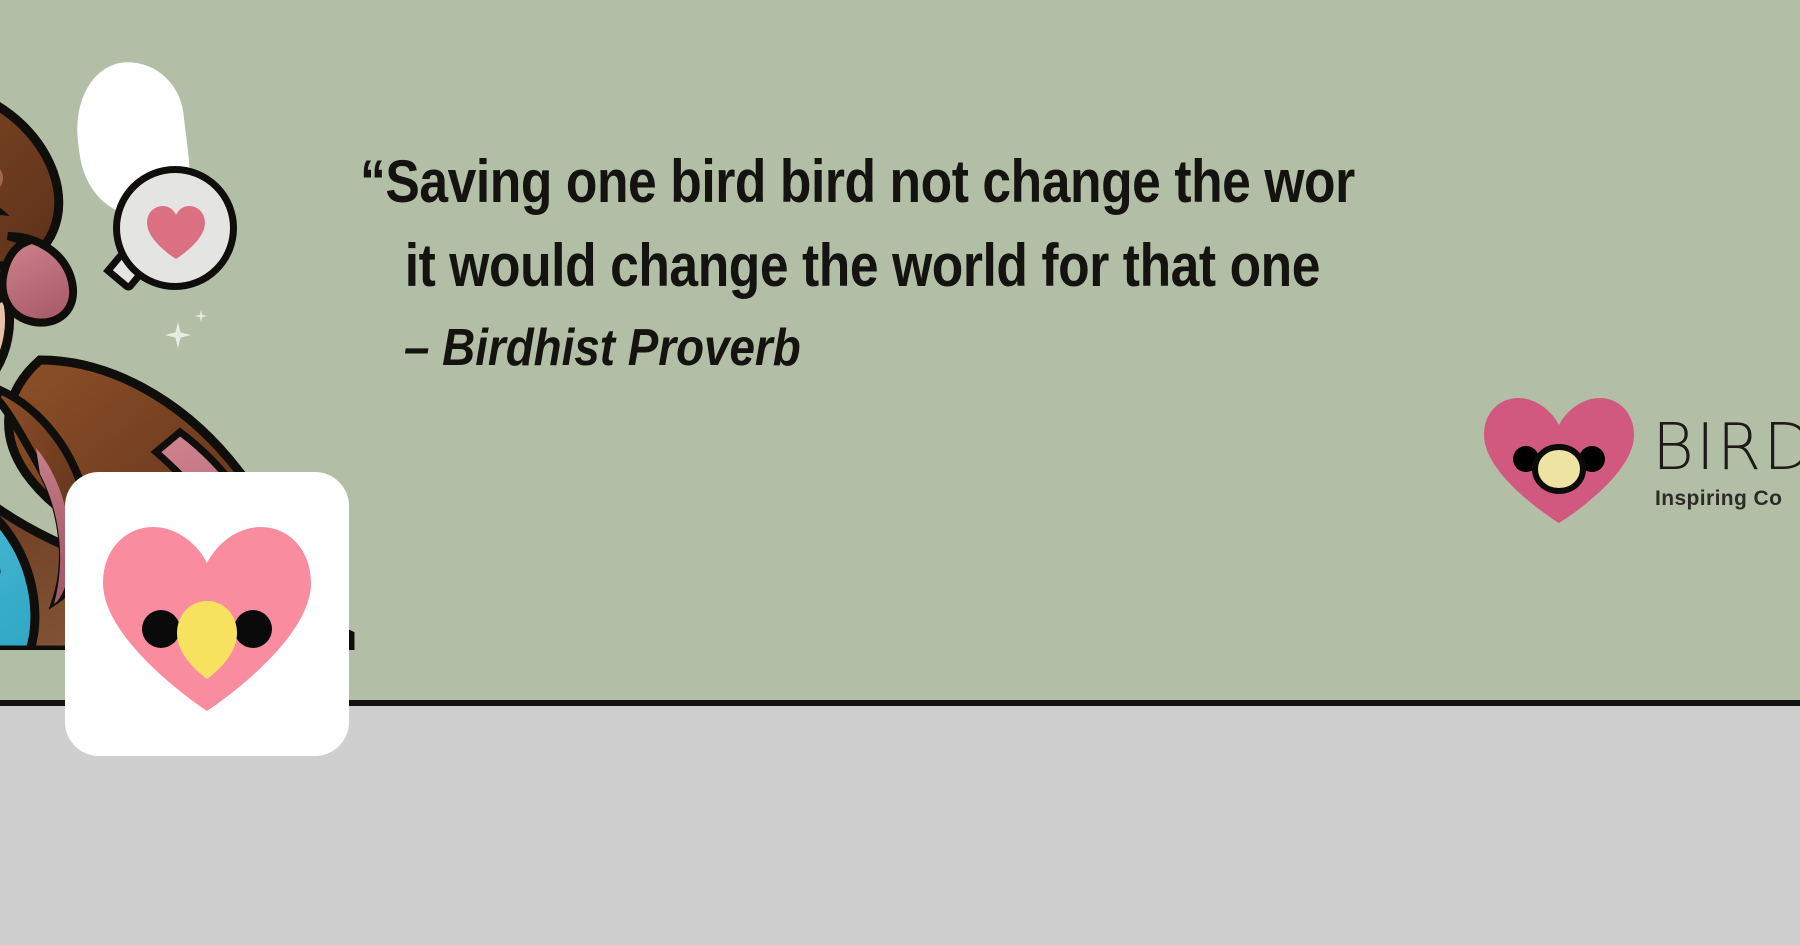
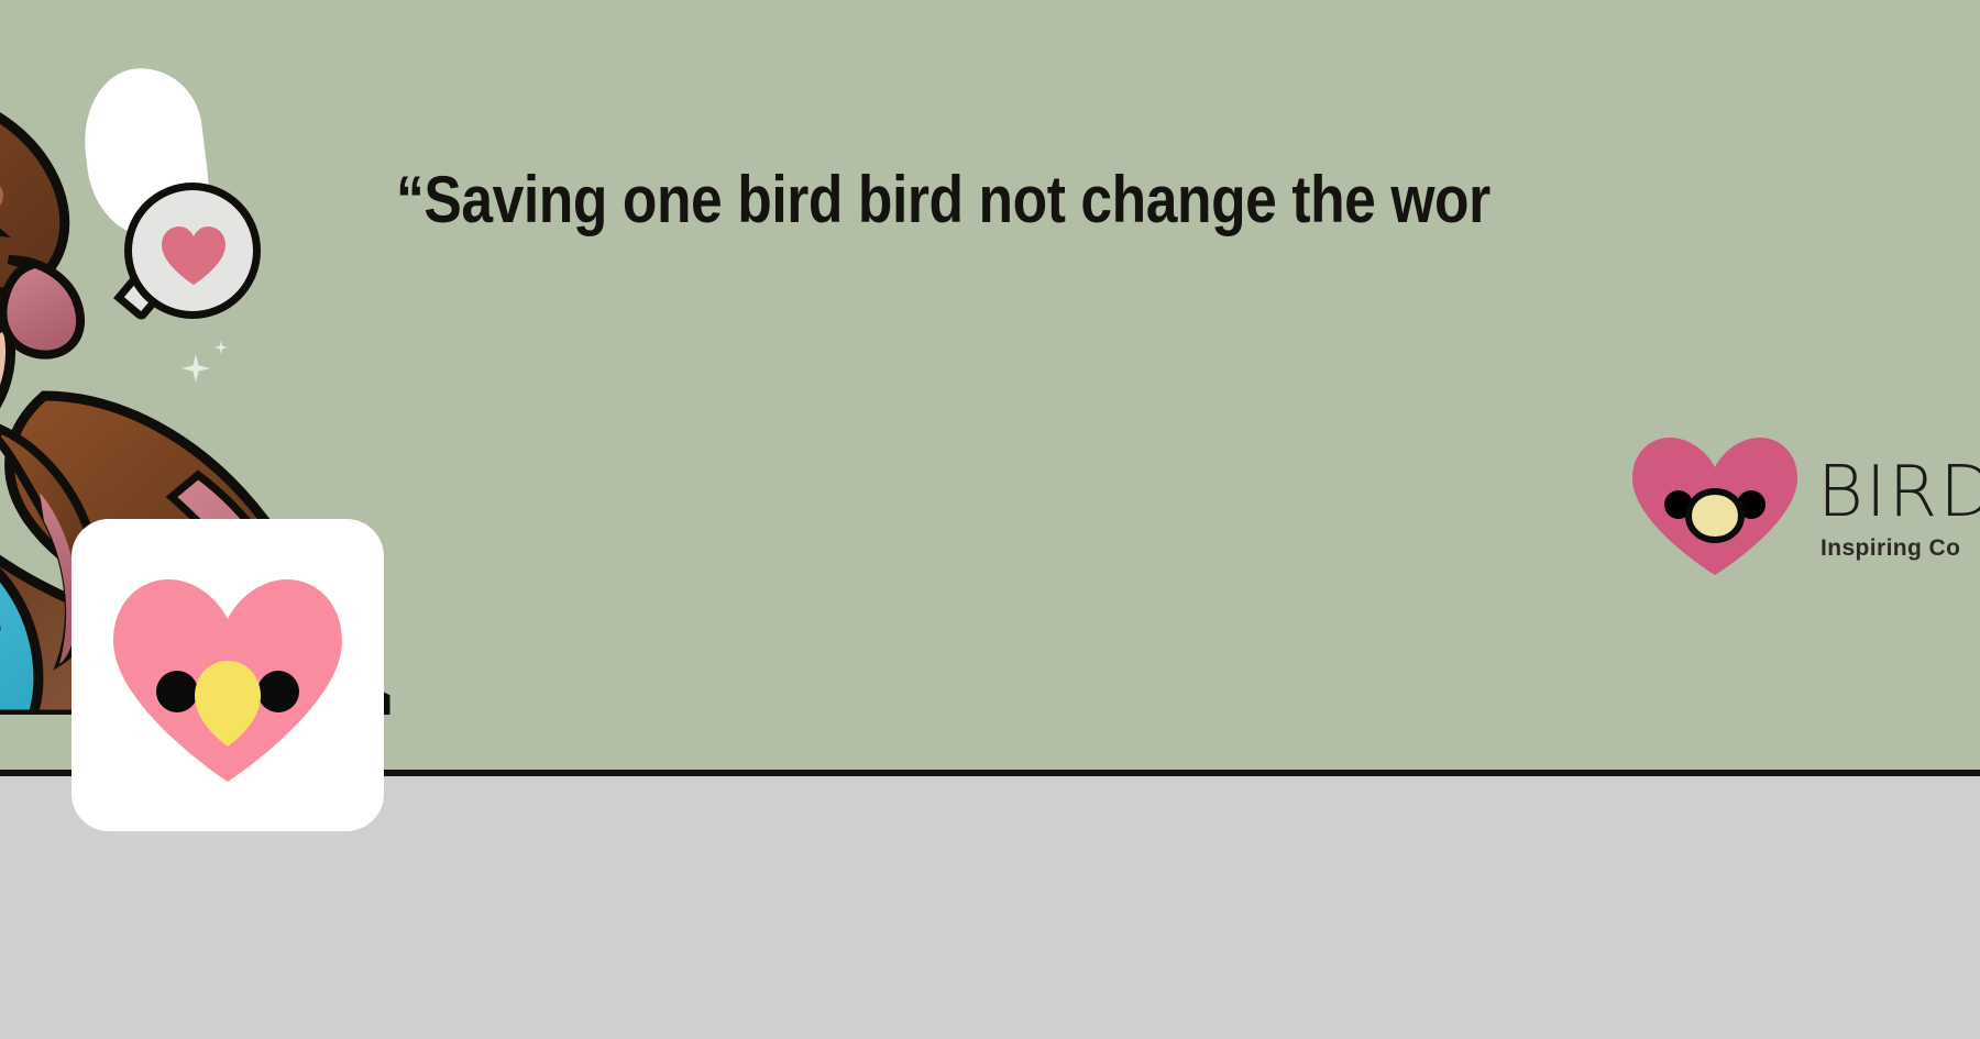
  “Saving one bird bird not change the wor
- it would change the world for that one
- – Birdhist Proverb
  BIRD
  Inspiring Co
